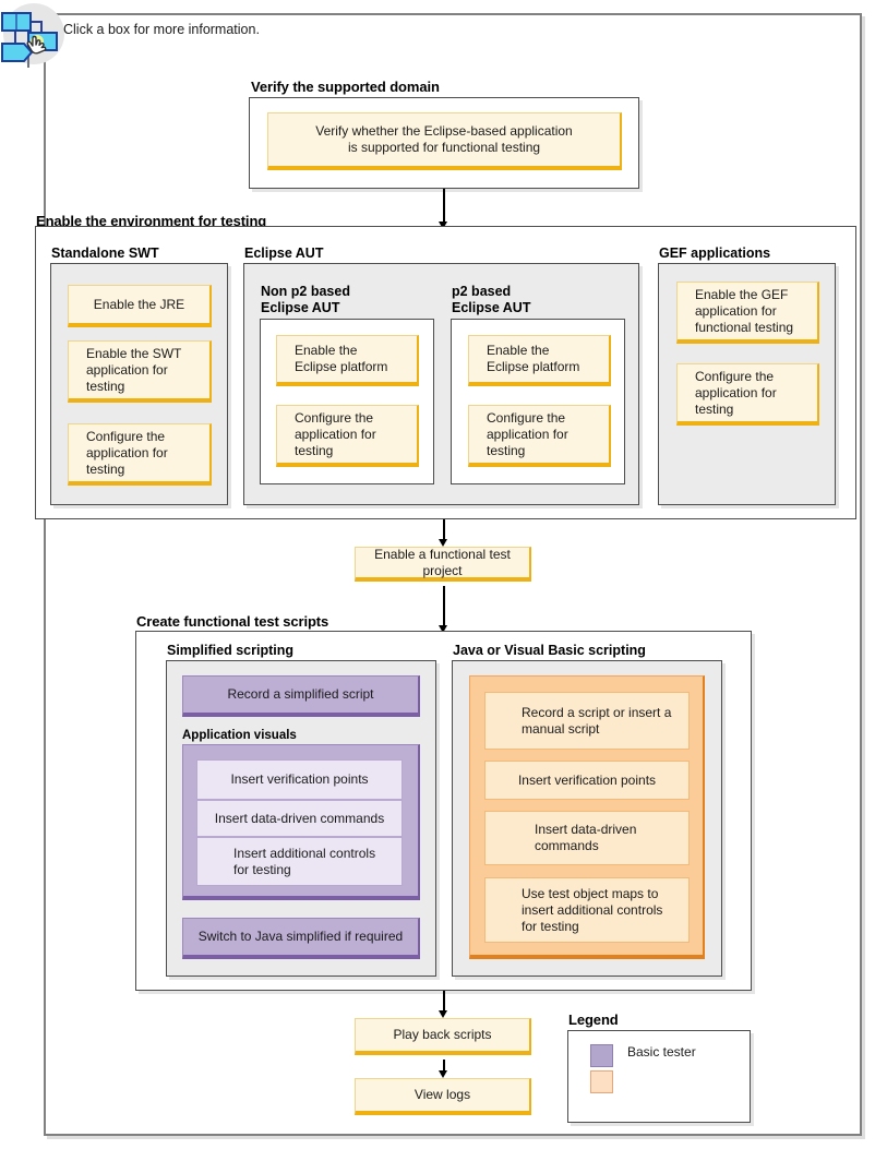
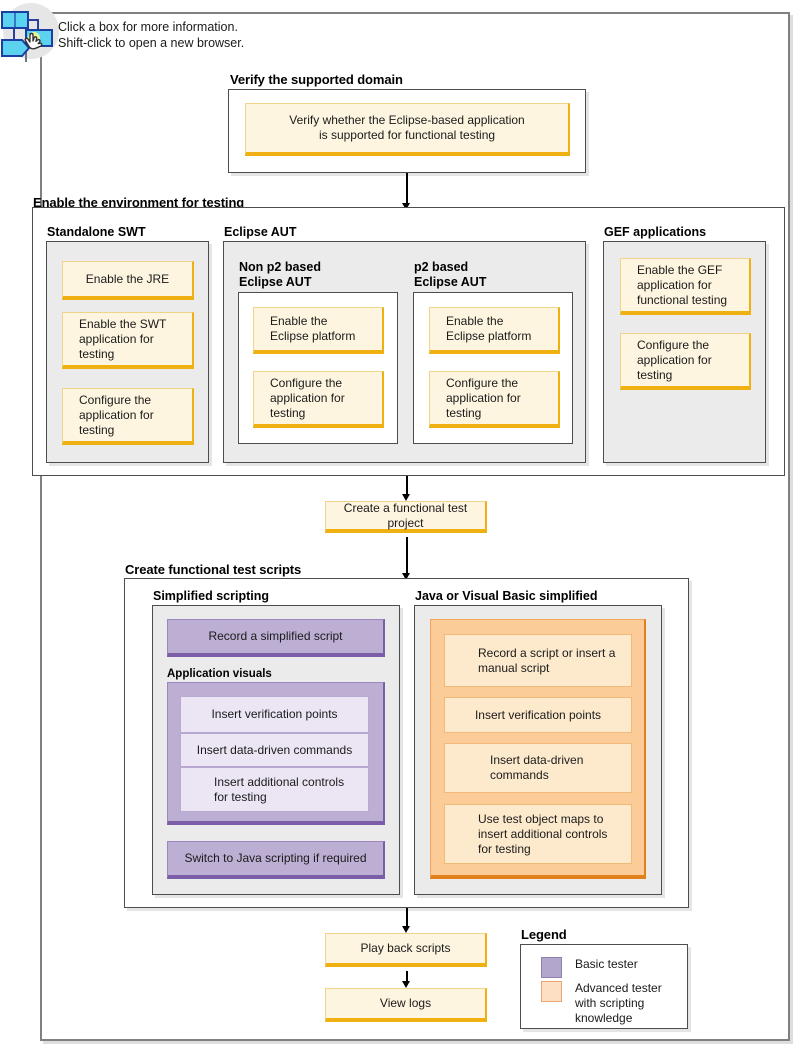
  Click a box for more information.
+ Shift-click to open a new browser.
  Verify the supported domain
  Verify whether the Eclipse-based application
  is supported for functional testing
  Enable the environment for testing
  Standalone SWT
  Enable the JRE
  Enable the SWT
  application for
  testing
  Configure the
  application for
  testing
  Eclipse AUT
  Non p2 based
  Eclipse AUT
  Enable the
  Eclipse platform
  Configure the
  application for
  testing
  p2 based
  Eclipse AUT
  Enable the
  Eclipse platform
  Configure the
  application for
  testing
  GEF applications
  Enable the GEF
  application for
  functional testing
  Configure the
  application for
  testing
- Enable a functional test project
+ Create a functional test project
  Create functional test scripts
  Simplified scripting
  Record a simplified script
  Application visuals
  Insert verification points
  Insert data-driven commands
  Insert additional controls
  for testing
- Switch to Java simplified if required
+ Switch to Java scripting if required
- Java or Visual Basic scripting
+ Java or Visual Basic simplified
  Record a script or insert a
  manual script
  Insert verification points
  Insert data-driven
  commands
  Use test object maps to
  insert additional controls
  for testing
  Play back scripts
  View logs
  Legend
  Basic tester
+ Advanced tester
+ with scripting
+ knowledge
